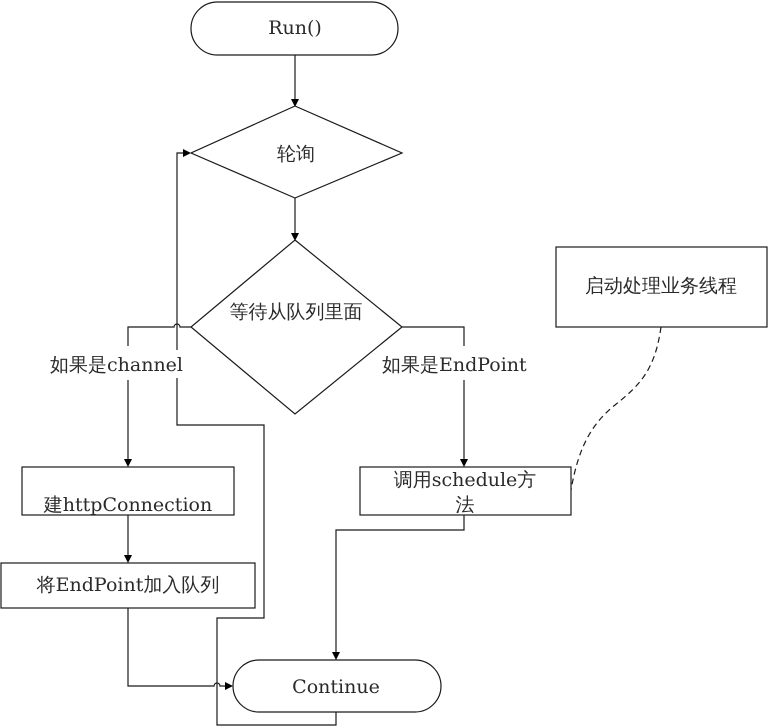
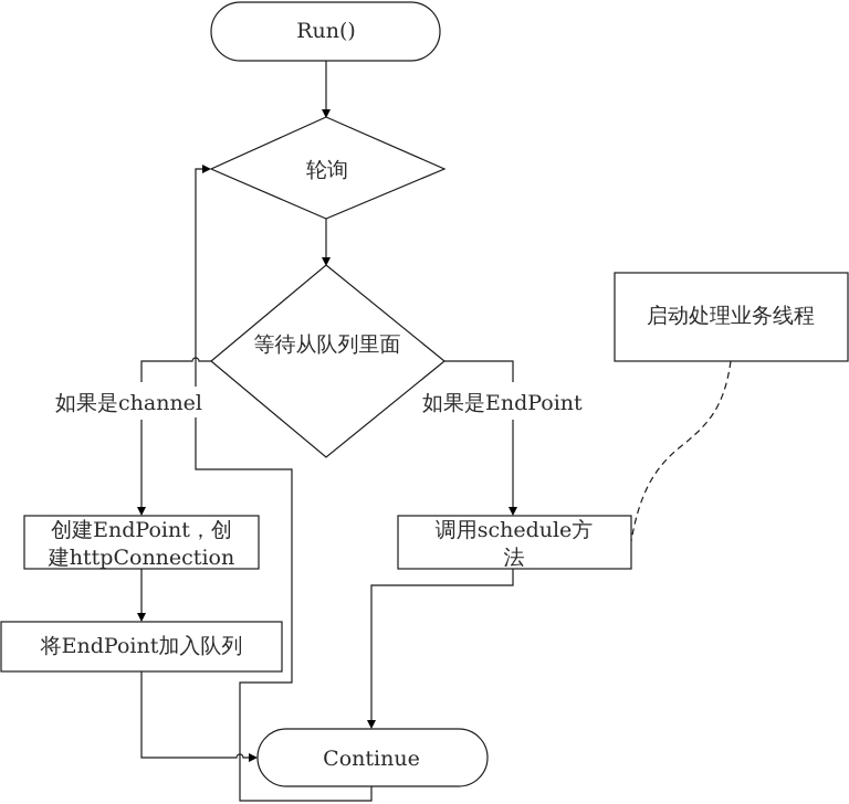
  Run()
  轮询
  等待从队列里面
  如果是channel
  如果是EndPoint
+ 创建EndPoint，创
  建httpConnection
  将EndPoint加入队列
  调用schedule方
  法
  启动处理业务线程
  Continue
